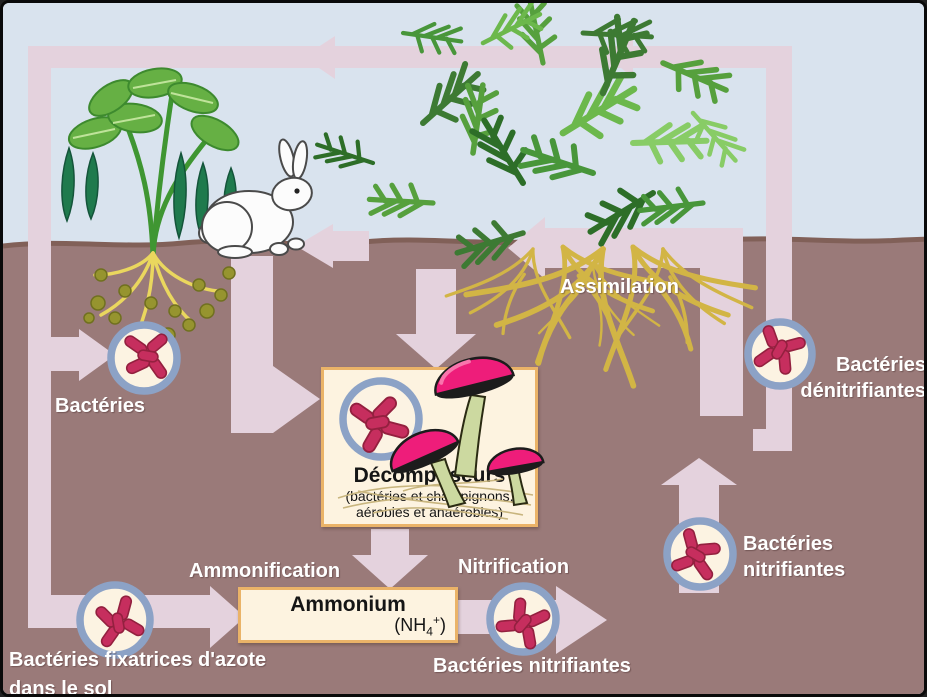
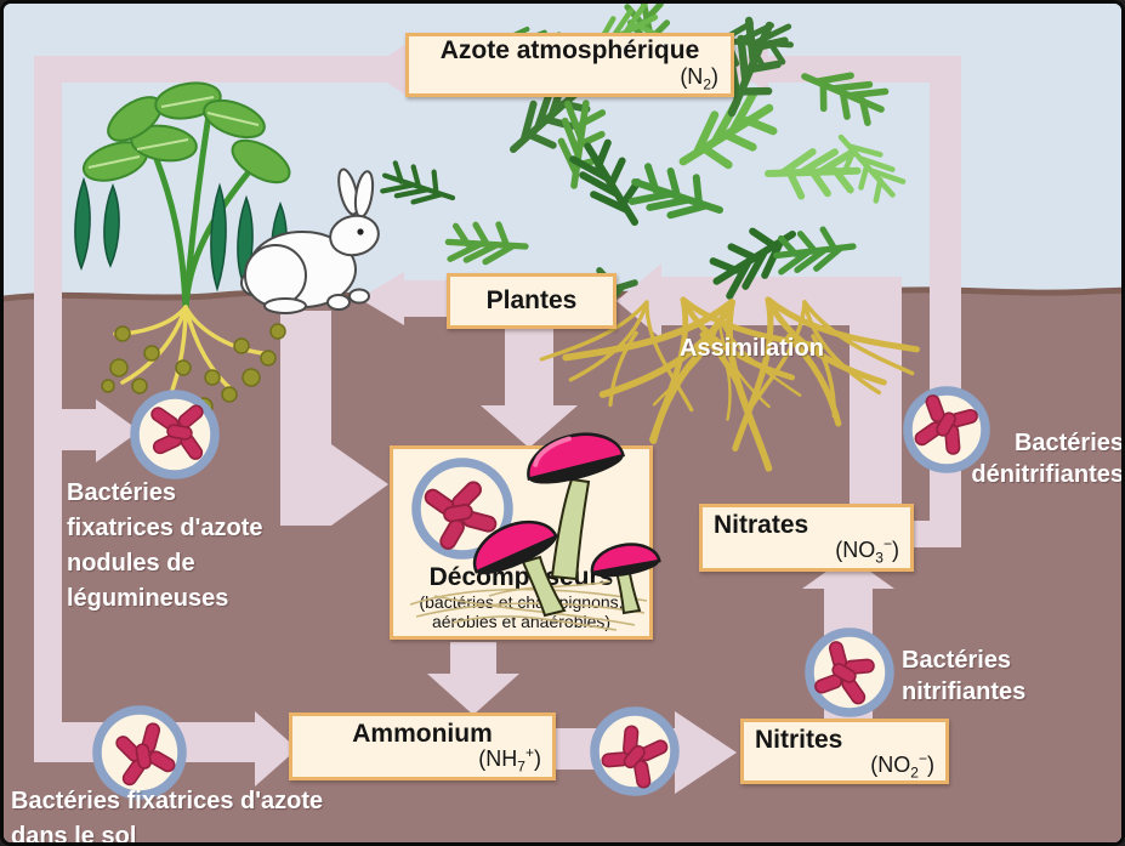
+ Azote atmosphérique
+ (N2)
+ Plantes
  Décompurs
  (bacties et chpignons,
  aébies et anaéobies
+ Nitrates
+ (NO3−)
  Ammonium
- (NH4+)
+ (NH7+)
+ Nitrites
+ (NO2−)
  Assimilation
- Ammonification
- Nitrification
  Bactéries
  dénitrifiantes
  Bactéries
+ fixatrices d'azote
+ nodules de
+ légumineuses
  Bactéries
  nitrifiantes
- Bactéries nitrifiantes
  Bactéries fixatrices d'azote
  dans le sol
